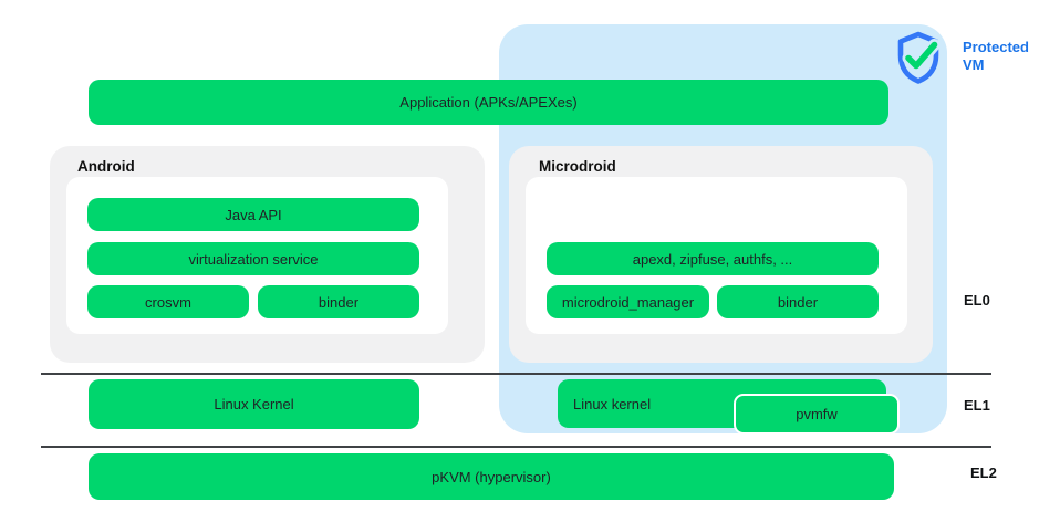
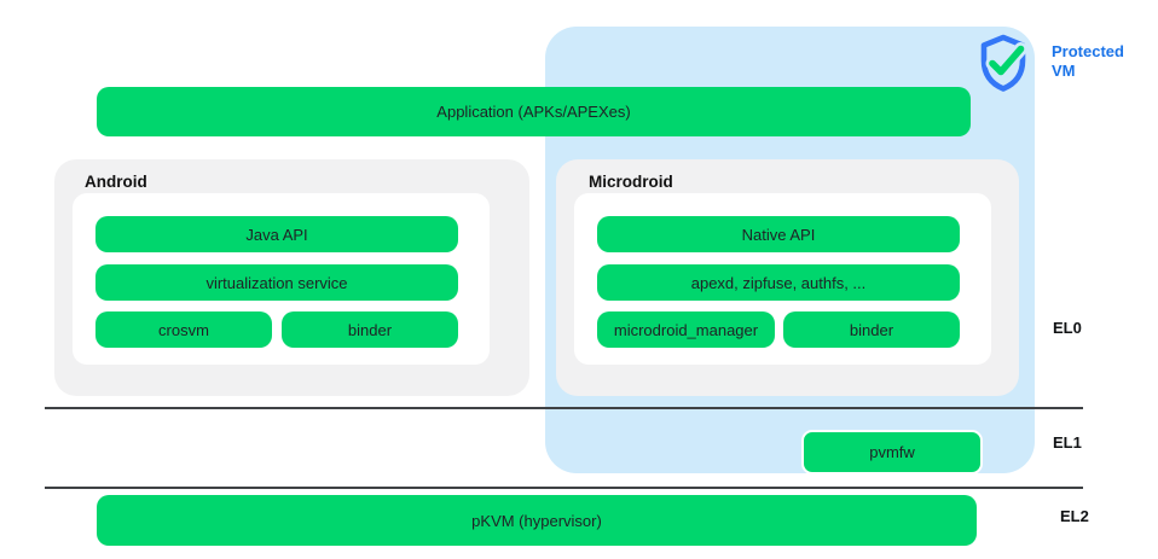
  Protected
  VM
  Application (APKs/APEXes)
  Android
  Java API
  virtualization service
  crosvm
  binder
  Microdroid
+ Native API
  apexd, zipfuse, authfs, ...
  microdroid_manager
  binder
  EL0
- Linux Kernel
- Linux kernel
  pvmfw
  EL1
  pKVM (hypervisor)
  EL2
